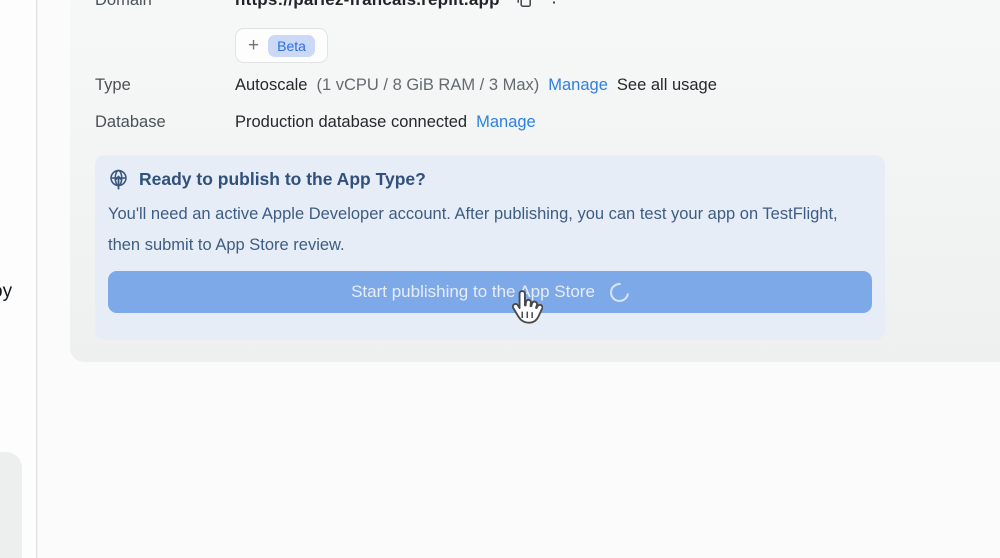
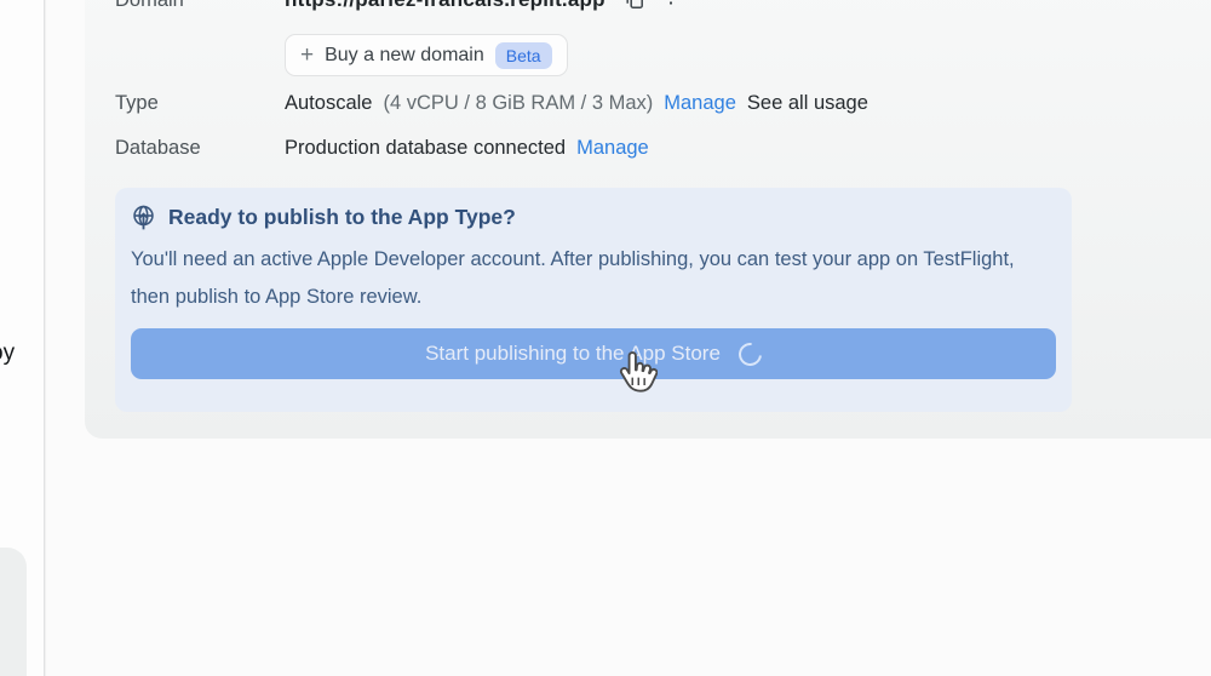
  +
+ Buy a new domain
  Beta
  Type
  Autoscale
- (1 vCPU / 8 GiB RAM / 3 Max)
+ (4 vCPU / 8 GiB RAM / 3 Max)
  Manage
  See all usage
  Database
  Production database connected
  Manage
  Ready to publish to the App Type?
- You'll need an active Apple Developer account. After publishing, you can test your app on TestFlight, then submit to App Store review.
+ You'll need an active Apple Developer account. After publishing, you can test your app on TestFlight, then publish to App Store review.
  Start publishing to thepp Store
